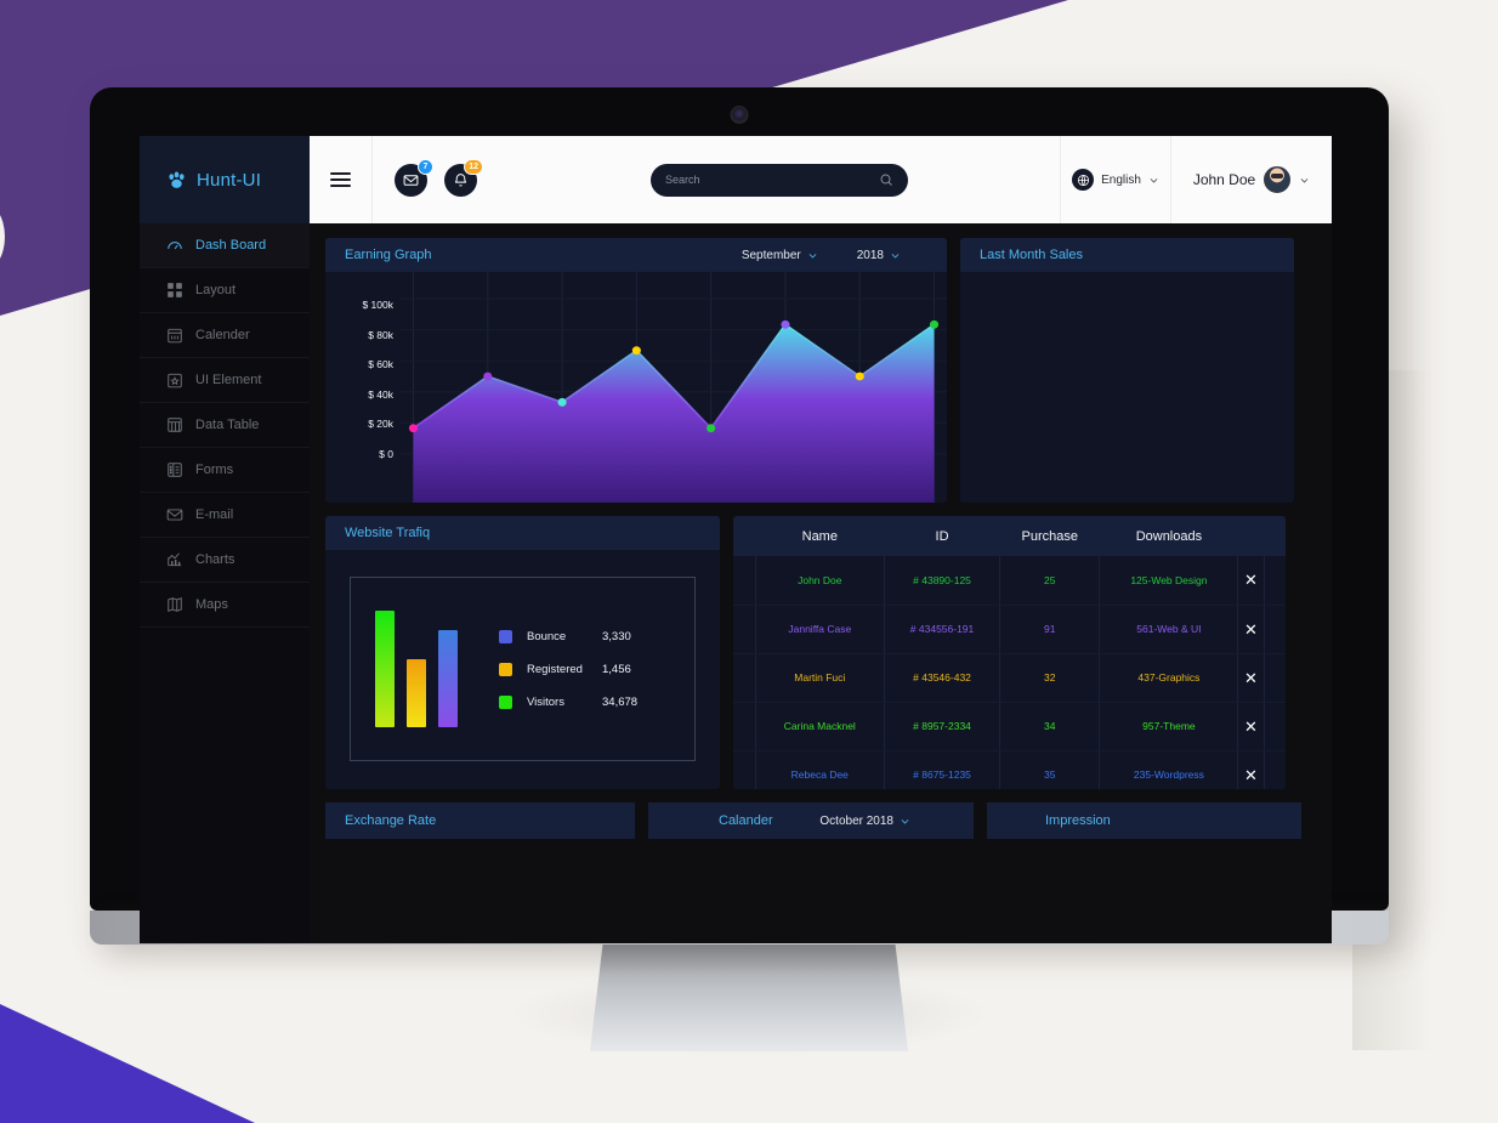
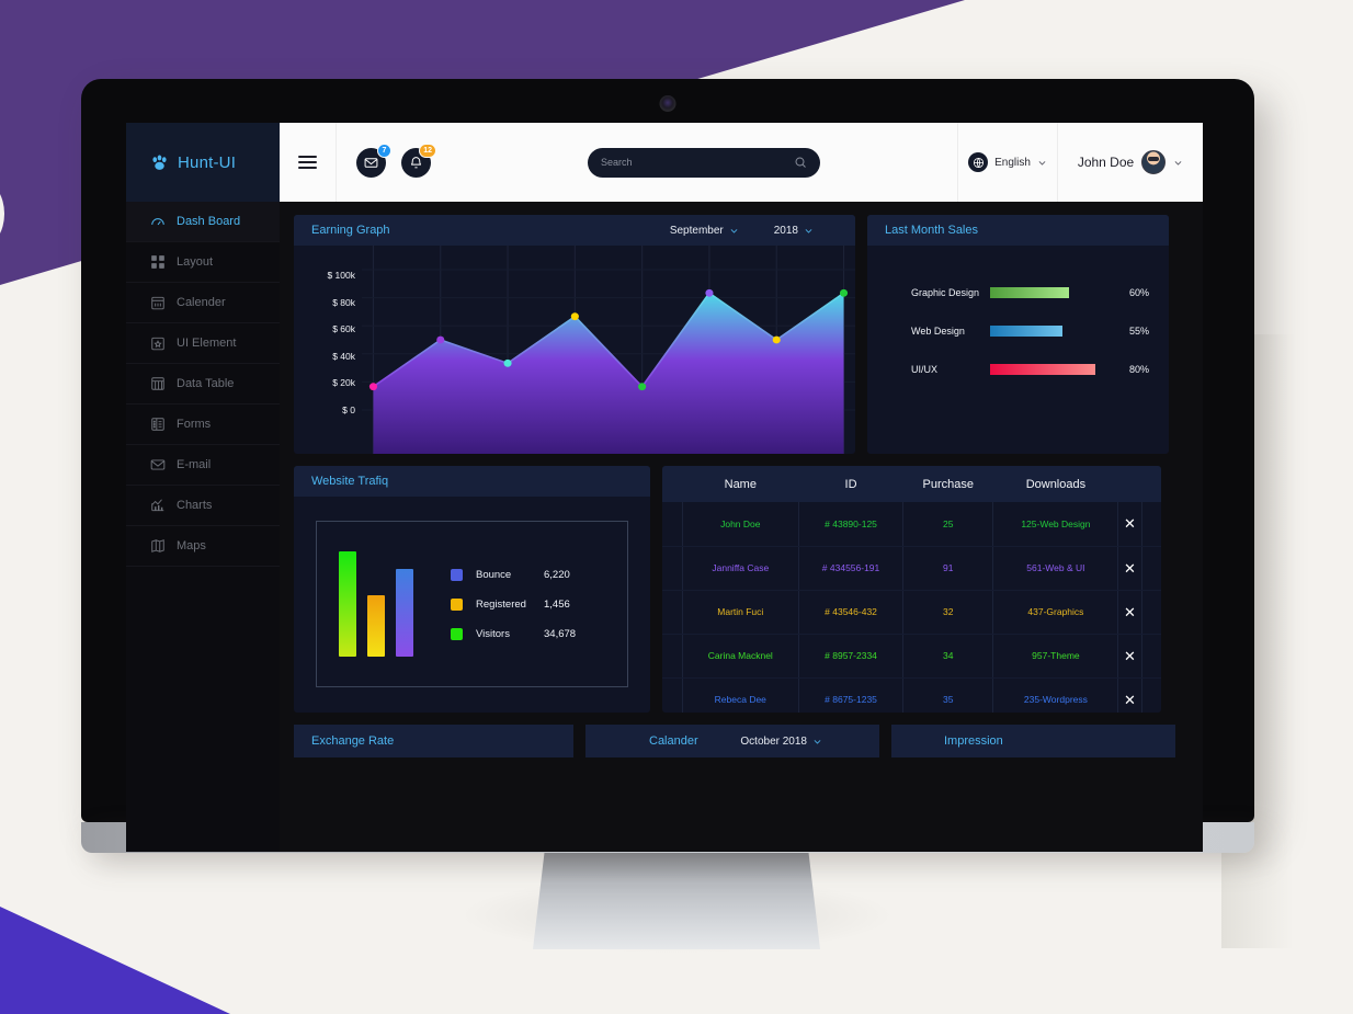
  Hunt-UI
  Dash Board
  Layout
  Calender
  UI Element
  Data Table
  Forms
  E-mail
  Charts
  Maps
  Search
  English
  John Doe
  Earning Graph
  September
  2018
  $ 100k
  $ 80k
  $ 60k
  $ 40k
  $ 20k
  $ 0
  Last Month Sales
+ Graphic Design
+ 60%
+ Web Design
+ 55%
+ UI/UX
+ 80%
  Website Trafiq
  Bounce
- 3,330
+ 6,220
  Registered
  1,456
  Visitors
  34,678
  	Name	ID	Purchase	Downloads
  	John Doe	# 43890-125	25	125-Web Design	✕
  	Janniffa Case	# 434556-191	91	561-Web & UI	✕
  	Martin Fuci	# 43546-432	32	437-Graphics	✕
  	Carina Macknel	# 8957-2334	34	957-Theme	✕
  	Rebeca Dee	# 8675-1235	35	235-Wordpress	✕
  Exchange Rate
  Calander
  October 2018
  Impression
